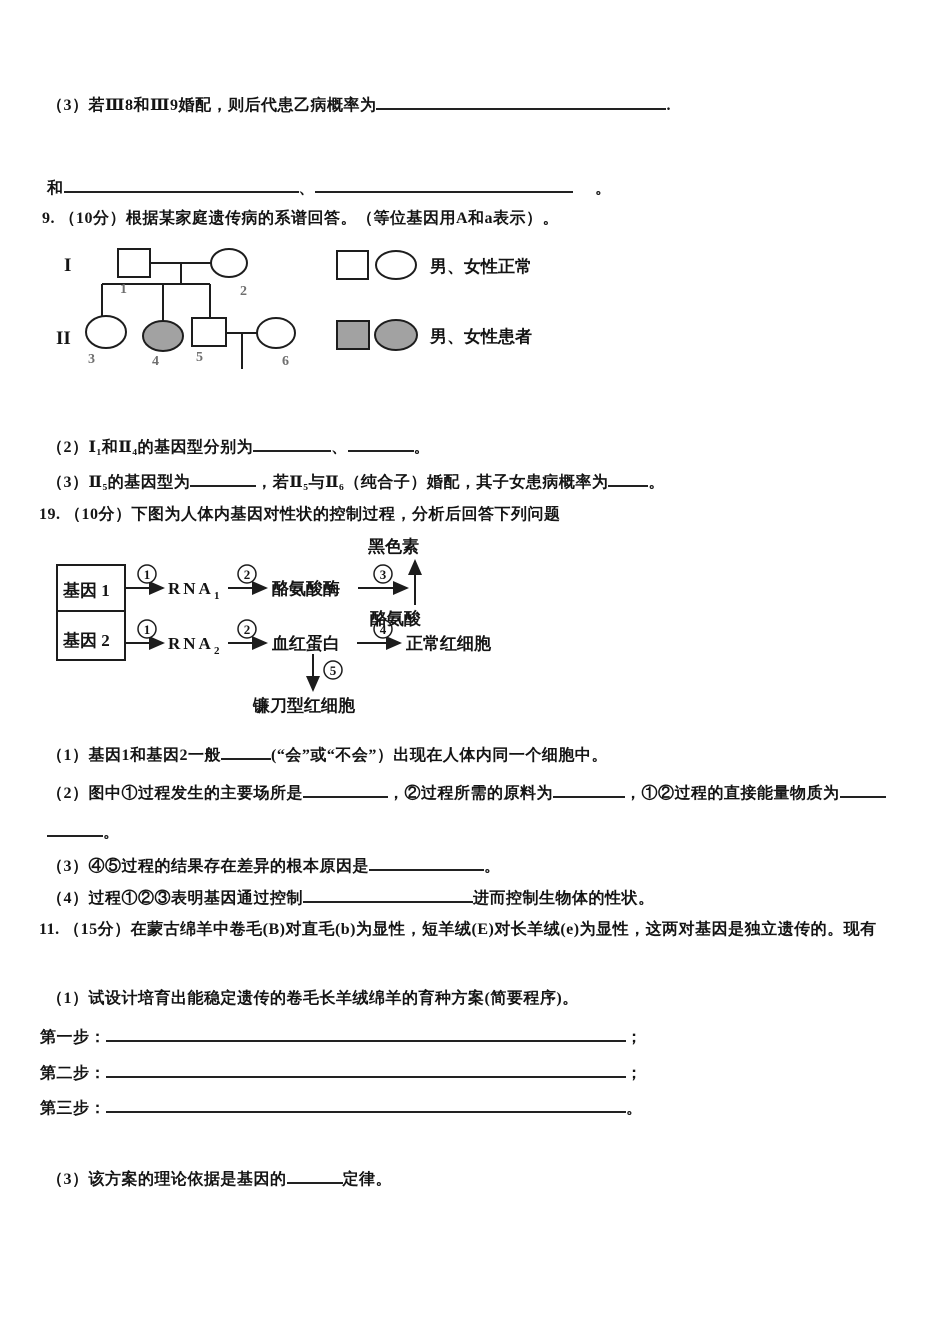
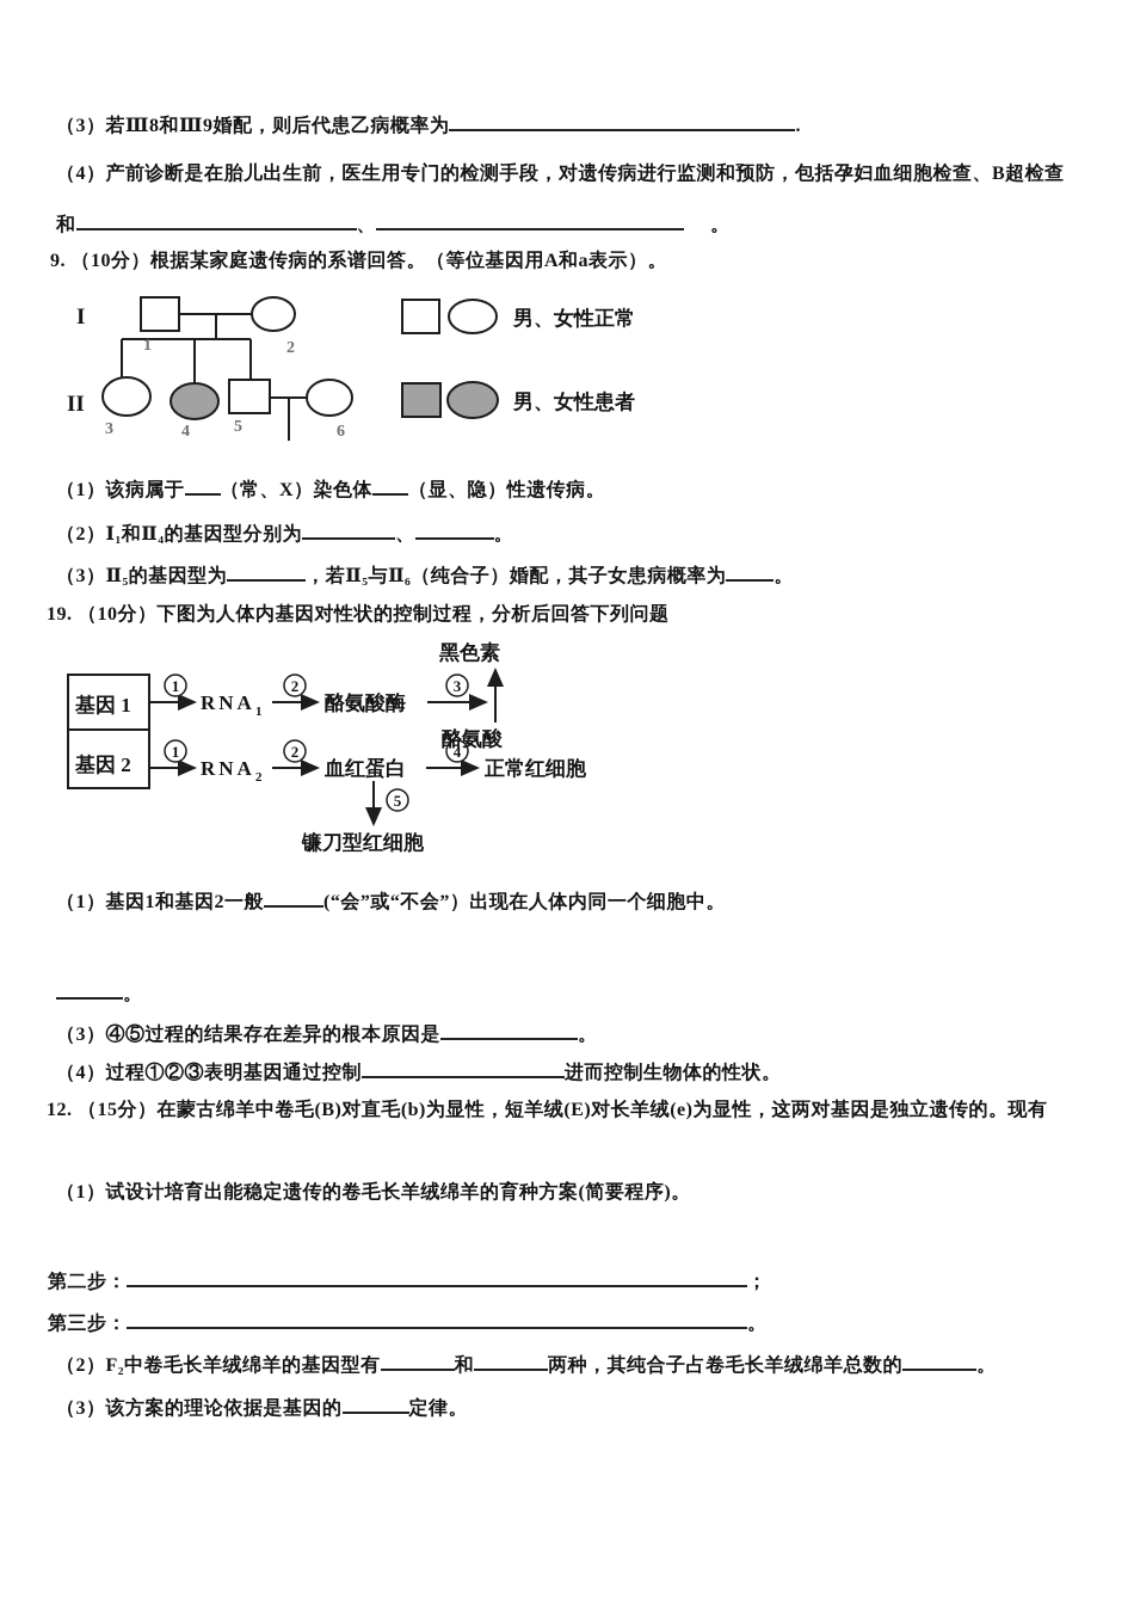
  （3）若Ⅲ8和Ⅲ9婚配，则后代患乙病概率为 .
+ （4）产前诊断是在胎儿出生前，医生用专门的检测手段，对遗传病进行监测和预防，包括孕妇血细胞检查、B超检查
  和 、 。
  9. （10分）根据某家庭遗传病的系谱回答。（等位基因用A和a表示）。
  I
  II
  1
  2
  3
  4
  5
  6
  男、女性正常
  男、女性患者
+ （1）该病属于 （常、X）染色体 （显、隐）性遗传病。
  （2）Ⅰ₁和Ⅱ₄的基因型分别为 、 。
  （3）Ⅱ₅的基因型为 ，若Ⅱ₅与Ⅱ₆（纯合子）婚配，其子女患病概率为 。
  19. （10分）下图为人体内基因对性状的控制过程，分析后回答下列问题
  1
  2
  3
  1
  2
  4
  5
  基因 1
  基因 2
  RNA
  1
  RNA
  2
  酪氨酸酶
  黑色素
  酪氨酸
  血红蛋白
  正常红细胞
  镰刀型红细胞
  （1）基因1和基因2一般 (“会”或“不会”）出现在人体内同一个细胞中。
- （2）图中①过程发生的主要场所是 ，②过程所需的原料为 ，①②过程的直接能量物质为
  。
  （3）④⑤过程的结果存在差异的根本原因是 。
  （4）过程①②③表明基因通过控制 进而控制生物体的性状。
- 11. （15分）在蒙古绵羊中卷毛(B)对直毛(b)为显性，短羊绒(E)对长羊绒(e)为显性，这两对基因是独立遗传的。现有
+ 12. （15分）在蒙古绵羊中卷毛(B)对直毛(b)为显性，短羊绒(E)对长羊绒(e)为显性，这两对基因是独立遗传的。现有
  （1）试设计培育出能稳定遗传的卷毛长羊绒绵羊的育种方案(简要程序)。
- 第一步： ；
  第二步： ；
  第三步： 。
+ （2）F₂中卷毛长羊绒绵羊的基因型有 和 两种，其纯合子占卷毛长羊绒绵羊总数的 。
  （3）该方案的理论依据是基因的 定律。
